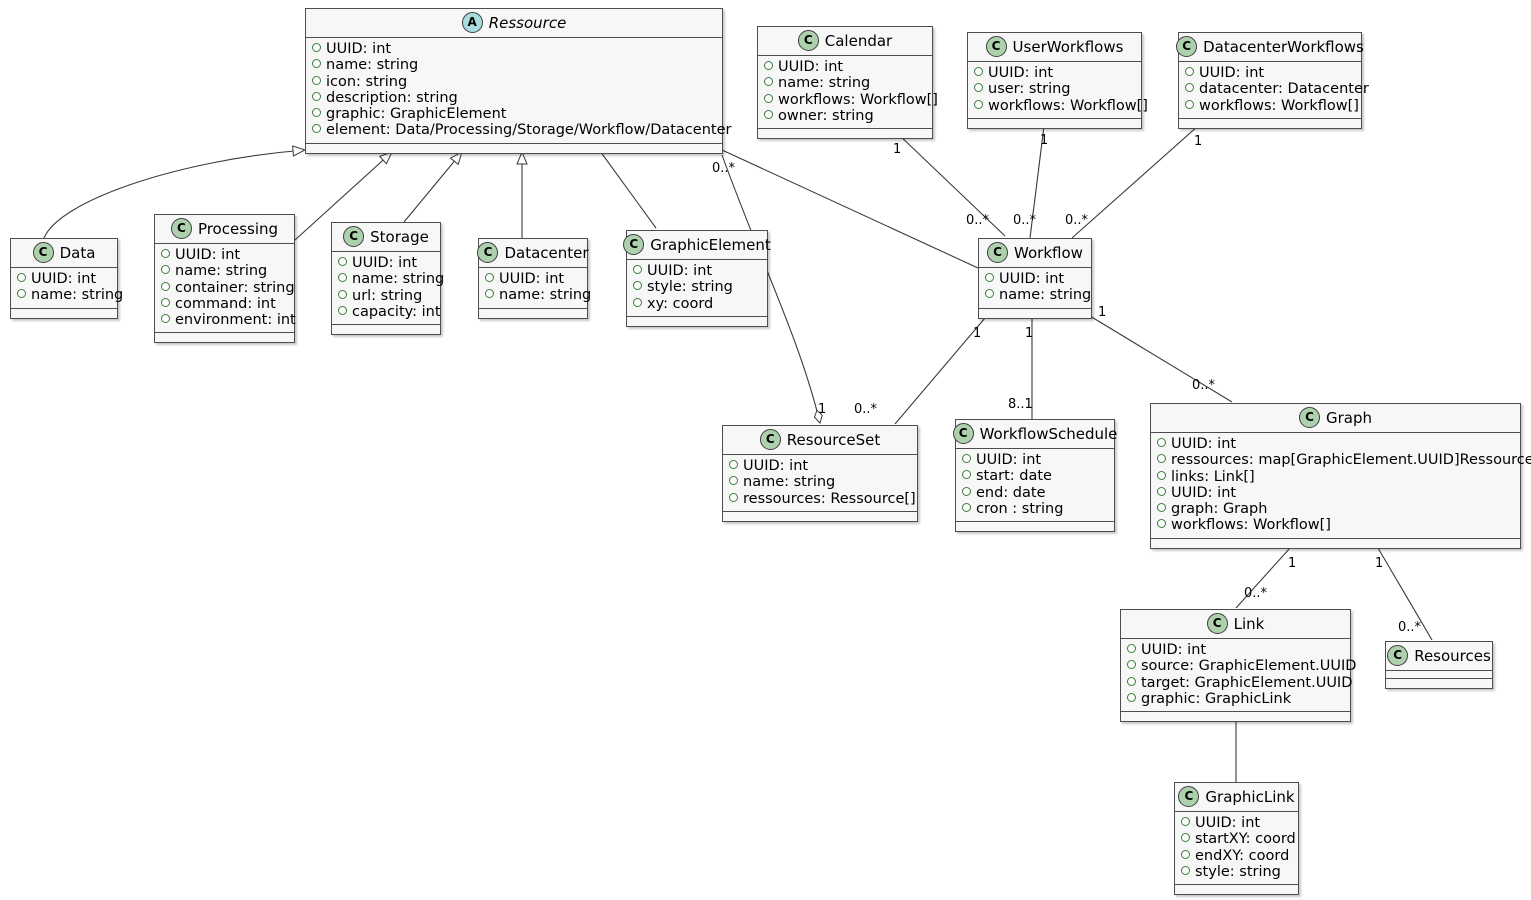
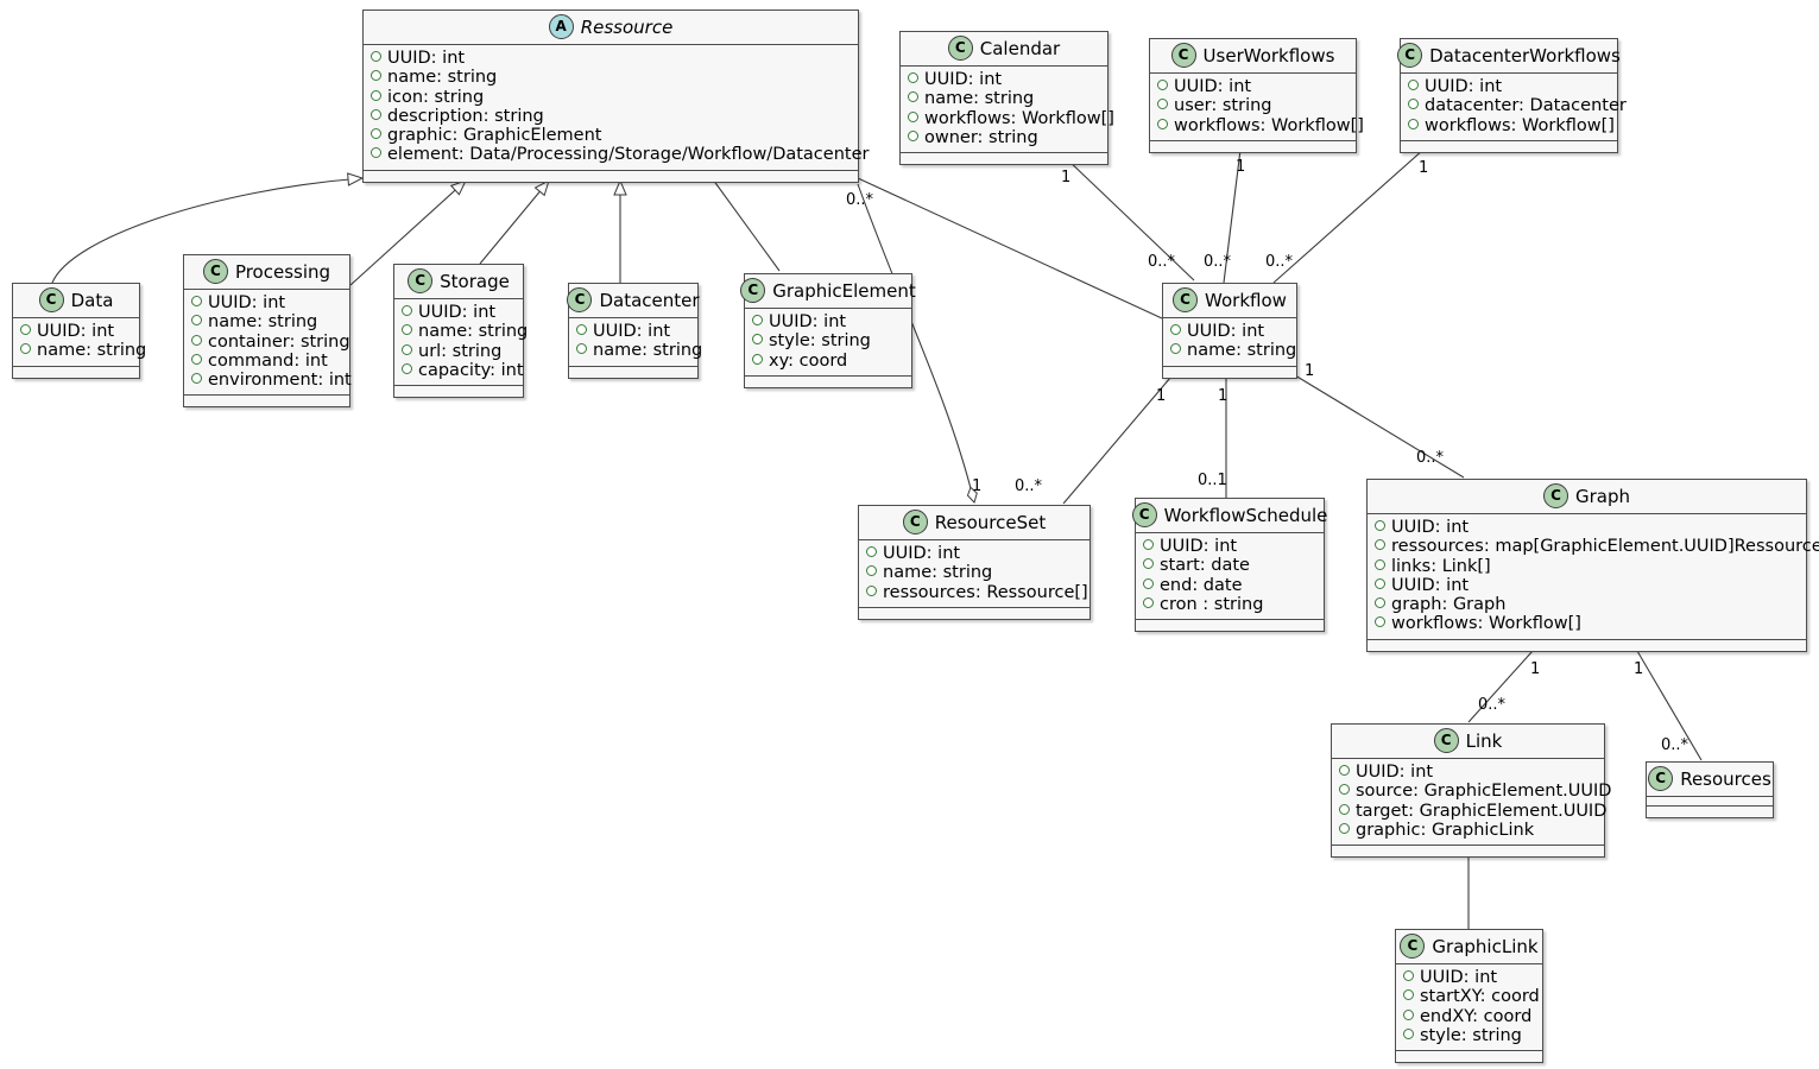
  A
  Ressource
  UUID: int
  name: string
  icon: string
  description: string
  graphic: GraphicElement
  element: Data/Processing/Storage/Workflow/Datacenter
  C
  Calendar
  UUID: int
  name: string
  workflows: Workflow[]
  owner: string
  C
  UserWorkflows
  UUID: int
  user: string
  workflows: Workflow[]
  C
  DatacenterWorkflows
  UUID: int
  datacenter: Datacenter
  workflows: Workflow[]
  C
  Data
  UUID: int
  name: string
  C
  Processing
  UUID: int
  name: string
  container: string
  command: int
  environment: int
  C
  Storage
  UUID: int
  name: string
  url: string
  capacity: int
  C
  Datacenter
  UUID: int
  name: string
  C
  GraphicElement
  UUID: int
  style: string
  xy: coord
  C
  Workflow
  UUID: int
  name: string
  C
  ResourceSet
  UUID: int
  name: string
  ressources: Ressource[]
  C
  WorkflowSchedule
  UUID: int
  start: date
  end: date
  cron : string
  C
  Graph
  UUID: int
  ressources: map[GraphicElement.UUID]Ressource
  links: Link[]
  UUID: int
  graph: Graph
  workflows: Workflow[]
  C
  Link
  UUID: int
  source: GraphicElement.UUID
  target: GraphicElement.UUID
  graphic: GraphicLink
  C
  Resources
  C
  GraphicLink
  UUID: int
  startXY: coord
  endXY: coord
  style: string
  1
  1
  1
  0..*
  0..*
  0..*
  0..*
  1
  1
  1
  1
  0..*
- 8..1
+ 0..1
  0..*
  1
  1
  0..*
  0..*
